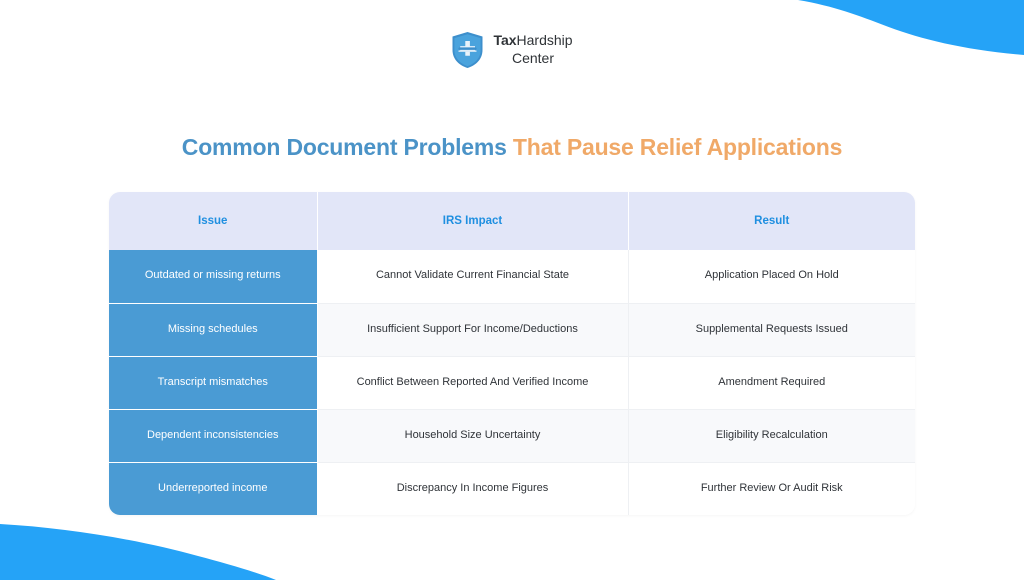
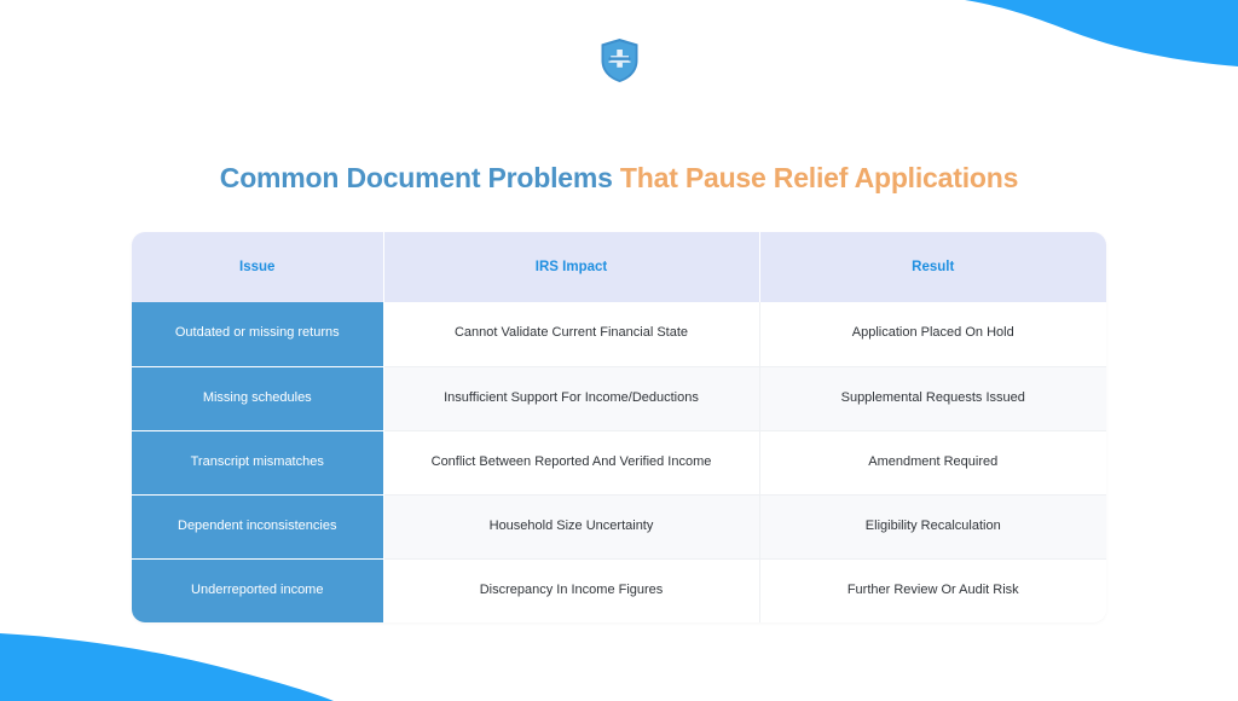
- TaxHardship
- Center
  Common Document Problems That Pause Relief Applications
  Issue	IRS Impact	Result
  Outdated or missing returns	Cannot Validate Current Financial State	Application Placed On Hold
  Missing schedules	Insufficient Support For Income/Deductions	Supplemental Requests Issued
  Transcript mismatches	Conflict Between Reported And Verified Income	Amendment Required
  Dependent inconsistencies	Household Size Uncertainty	Eligibility Recalculation
  Underreported income	Discrepancy In Income Figures	Further Review Or Audit Risk
